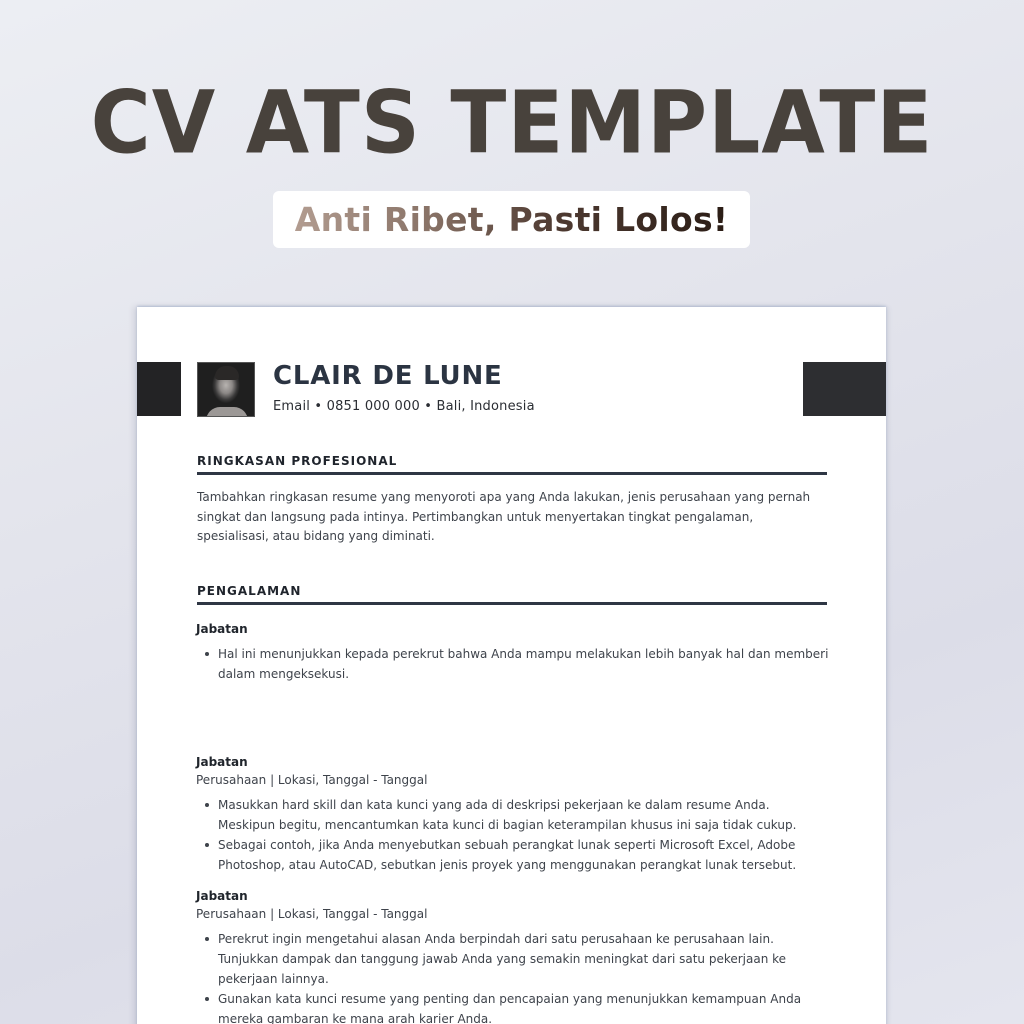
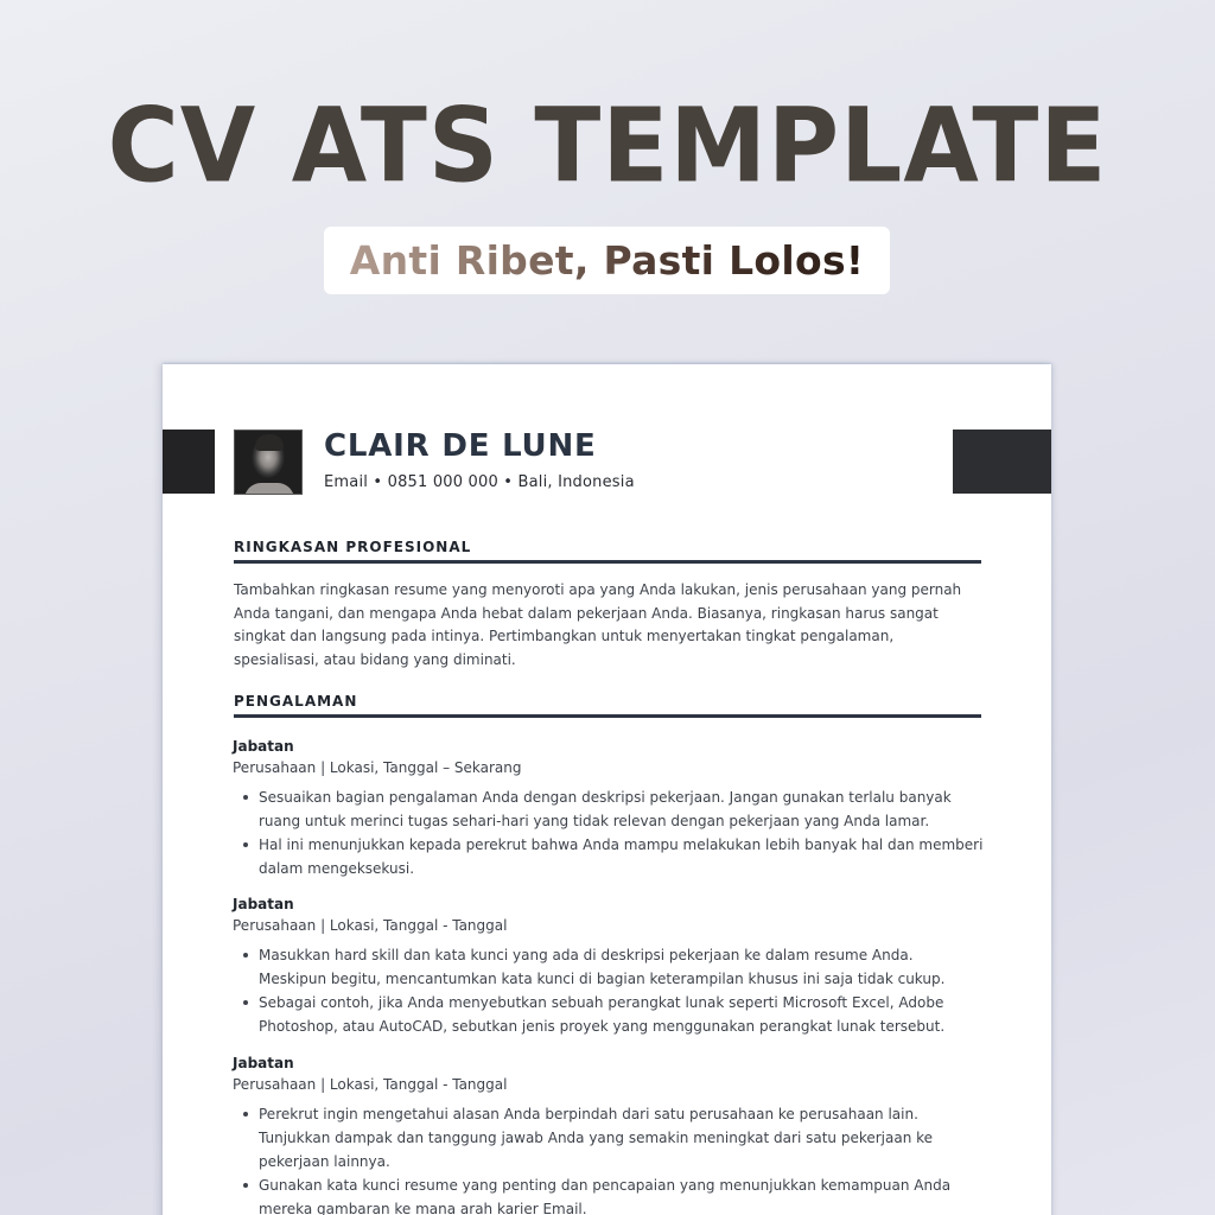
  CV ATS TEMPLATE
  Anti Ribet, Pasti Lolos!
  CLAIR DE LUNE
  Email • 0851 000 000 • Bali, Indonesia
  RINGKASAN PROFESIONAL
  Tambahkan ringkasan resume yang menyoroti apa yang Anda lakukan, jenis perusahaan yang pernah
+ Anda tangani, dan mengapa Anda hebat dalam pekerjaan Anda. Biasanya, ringkasan harus sangat
  singkat dan langsung pada intinya. Pertimbangkan untuk menyertakan tingkat pengalaman,
  spesialisasi, atau bidang yang diminati.
  PENGALAMAN
  Jabatan
+ Perusahaan | Lokasi, Tanggal – Sekarang
+ Sesuaikan bagian pengalaman Anda dengan deskripsi pekerjaan. Jangan gunakan terlalu banyak
+ ruang untuk merinci tugas sehari-hari yang tidak relevan dengan pekerjaan yang Anda lamar.
  Hal ini menunjukkan kepada perekrut bahwa Anda mampu melakukan lebih banyak hal dan memberi
  dalam mengeksekusi.
  Jabatan
  Perusahaan | Lokasi, Tanggal - Tanggal
  Masukkan hard skill dan kata kunci yang ada di deskripsi pekerjaan ke dalam resume Anda.
  Meskipun begitu, mencantumkan kata kunci di bagian keterampilan khusus ini saja tidak cukup.
  Sebagai contoh, jika Anda menyebutkan sebuah perangkat lunak seperti Microsoft Excel, Adobe
  Photoshop, atau AutoCAD, sebutkan jenis proyek yang menggunakan perangkat lunak tersebut.
  Jabatan
  Perusahaan | Lokasi, Tanggal - Tanggal
  Perekrut ingin mengetahui alasan Anda berpindah dari satu perusahaan ke perusahaan lain.
  Tunjukkan dampak dan tanggung jawab Anda yang semakin meningkat dari satu pekerjaan ke
  pekerjaan lainnya.
  Gunakan kata kunci resume yang penting dan pencapaian yang menunjukkan kemampuan Anda
- mereka gambaran ke mana arah karier Anda.
+ mereka gambaran ke mana arah karier Email.
